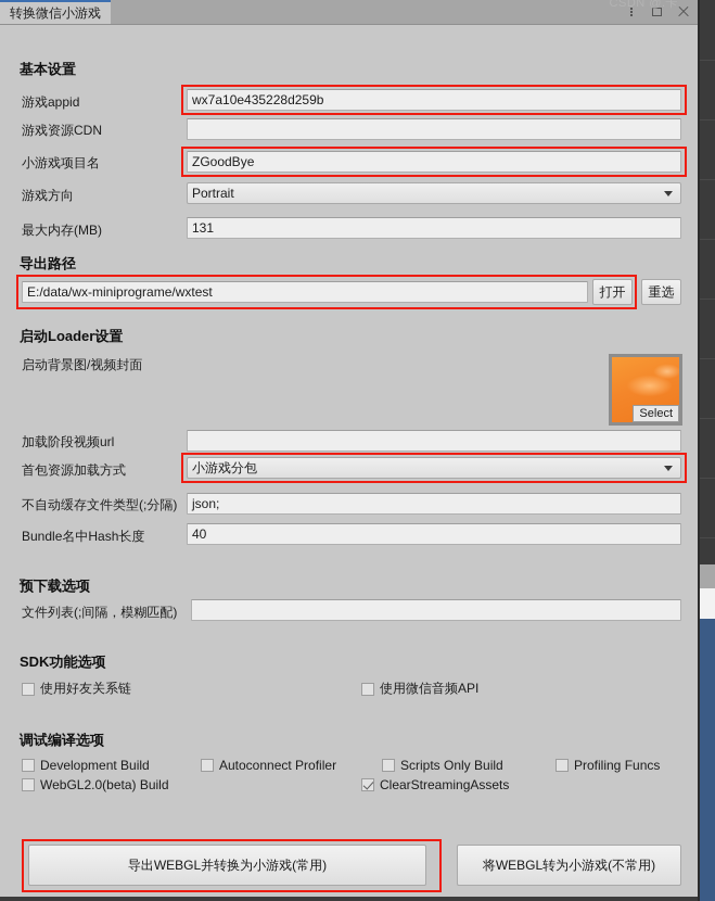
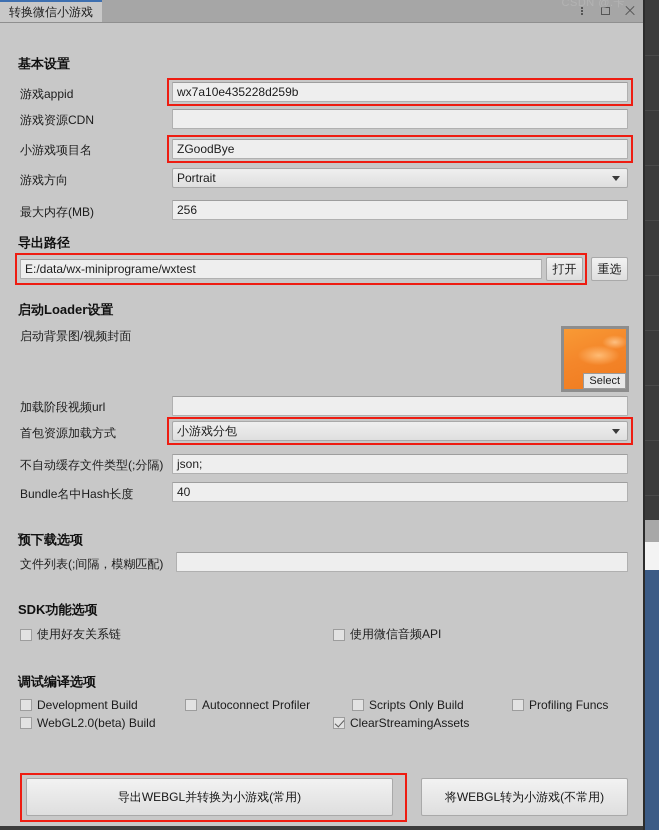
  转换微信小游戏
  基本设置
  游戏appid
  wx7a10e435228d259b
  游戏资源CDN
  小游戏项目名
  ZGoodBye
  游戏方向
  Portrait
  最大内存(MB)
- 131
+ 256
  导出路径
  E:/data/wx-miniprograme/wxtest
  打开
  重选
  启动Loader设置
  启动背景图/视频封面
  Select
  加载阶段视频url
  首包资源加载方式
  小游戏分包
  不自动缓存文件类型(;分隔)
  json;
  Bundle名中Hash长度
  40
  预下载选项
  文件列表(;间隔，模糊匹配)
  SDK功能选项
  使用好友关系链
  使用微信音频API
  调试编译选项
  Development Build
  Autoconnect Profiler
  Scripts Only Build
  Profiling Funcs
  WebGL2.0(beta) Build
  ClearStreamingAssets
  导出WEBGL并转换为小游戏(常用)
  将WEBGL转为小游戏(不常用)
  CSDN @.卡
